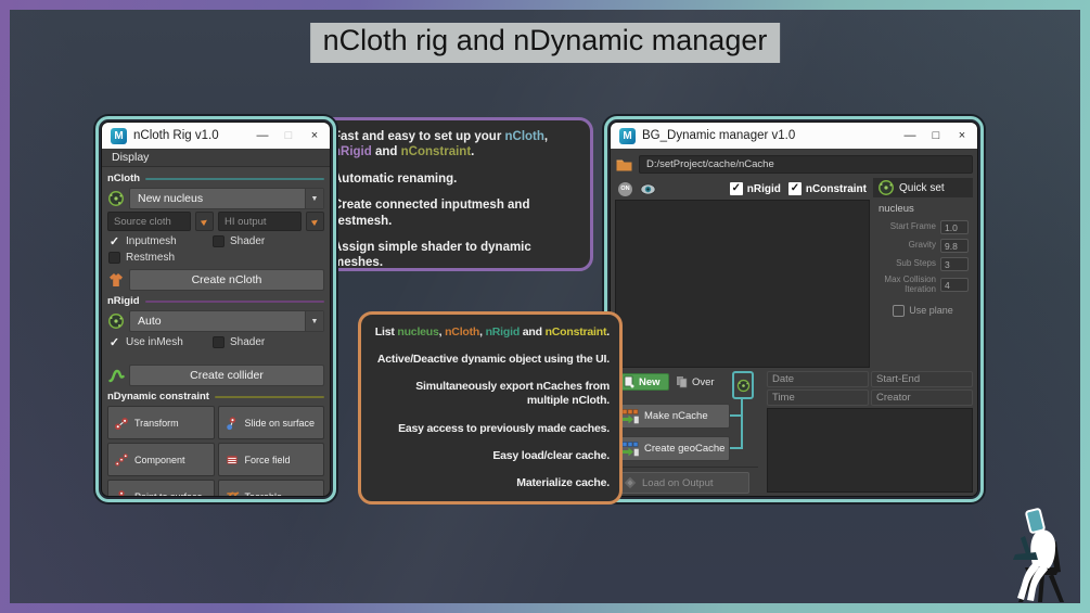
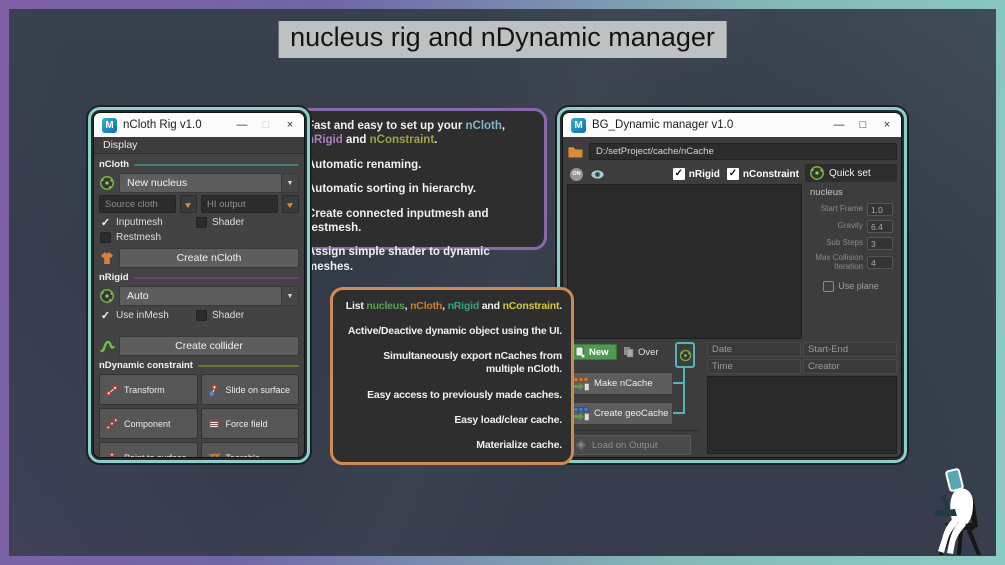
- nCloth rig and nDynamic manager
+ nucleus rig and nDynamic manager
  Fast and easy to set up your nCloth, nRigid and nConstraint.
  Automatic renaming.
+ Automatic sorting in hierarchy.
  Create connected inputmesh and estmesh.
  Assign simple shader to dynamic meshes.
  List nucleus, nCloth, nRigid and nConstraint.
  Active/Deactive dynamic object using the UI.
  Simultaneously export nCaches from multiple nCloth.
  Easy access to previously made caches.
  Easy load/clear cache.
  Materialize cache.
  M
  nCloth Rig v1.0
  —
  □
  ×
  Display
  nCloth
  New nucleus
  Source cloth
  HI output
  ✓
  Inputmesh
  Shader
  Restmesh
  Create nCloth
  nRigid
  Auto
  ✓
  Use inMesh
  Shader
  Create collider
  nDynamic constraint
  Transform
  Slide on surface
  Component
  Force field
  M
  BG_Dynamic manager v1.0
  —
  □
  ×
  D:/setProject/cache/nCache
  ✓
  nRigid
  ✓
  nConstraint
  Quick set
  nucleus
  Start Frame
  1.0
  Gravity
- 9.8
+ 6.4
  Sub Steps
  3
  Max Collision Iteration
  4
  Use plane
  New
  Over
  Make nCache
  Create geoCache
  Load on Output
  Date
  Start-End
  Time
  Creator
